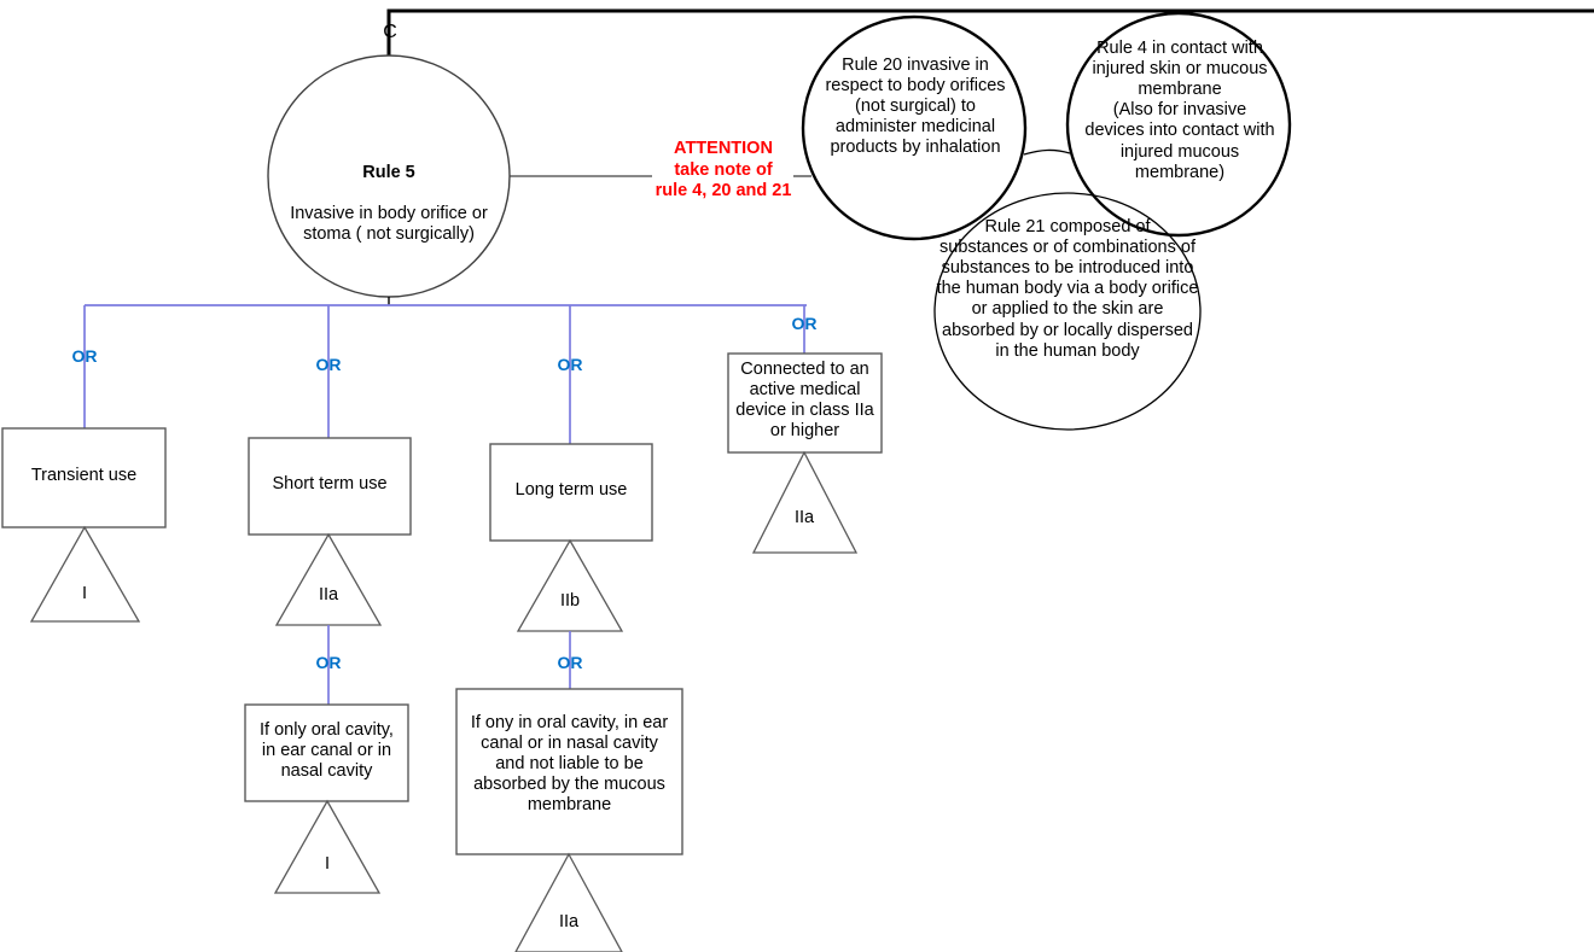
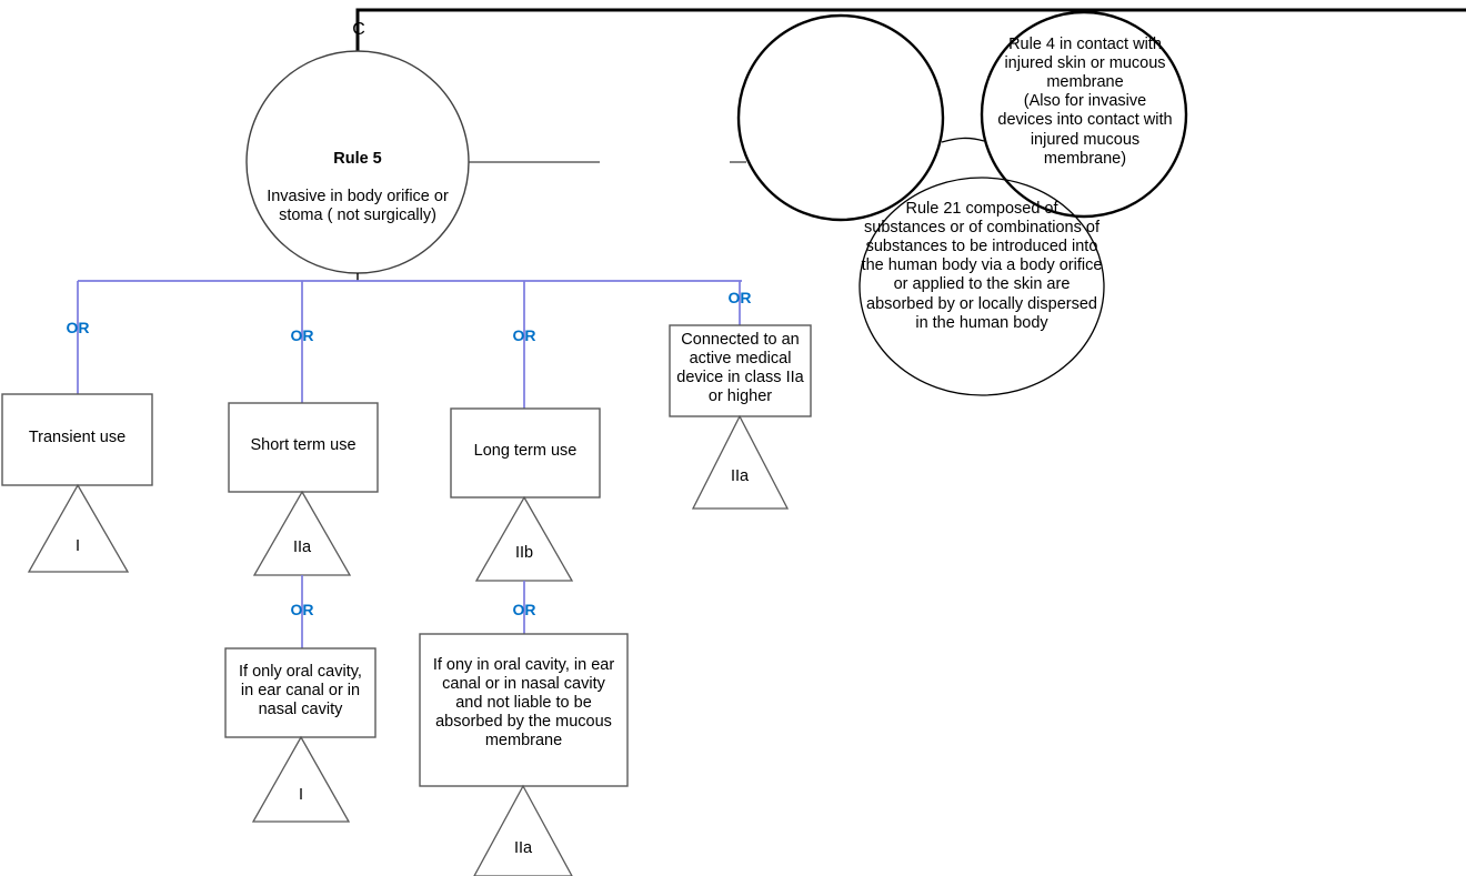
  C
  Rule 5
  Invasive in body orifice or
  stoma ( not surgically)
- ATTENTION
- take note of
- rule 4, 20 and 21
- Rule 20 invasive in
- respect to body orifices
- (not surgical) to
- administer medicinal
- products by inhalation
  Rule 4 in contact with
  injured skin or mucous
  membrane
  (Also for invasive
  devices into contact with
  injured mucous
  membrane)
  Rule 21 composed of
  substances or of combinations of
  substances to be introduced into
  the human body via a body orifice
  or applied to the skin are
  absorbed by or locally dispersed
  in the human body
  OR
  OR
  OR
  OR
  OR
  OR
  Transient use
  I
  Short term use
  IIa
  If only oral cavity,
  in ear canal or in
  nasal cavity
  I
  Long term use
  IIb
  If ony in oral cavity, in ear
  canal or in nasal cavity
  and not liable to be
  absorbed by the mucous
  membrane
  IIa
  Connected to an
  active medical
  device in class IIa
  or higher
  IIa
